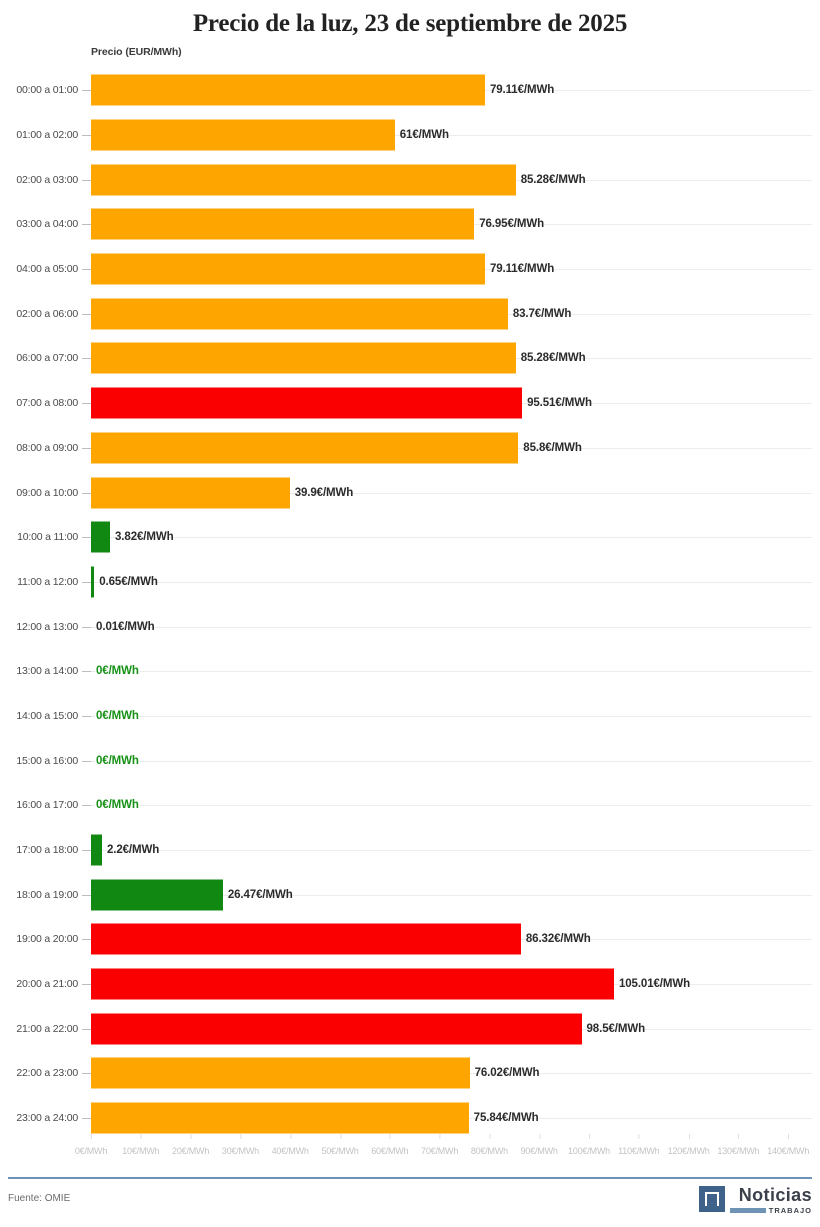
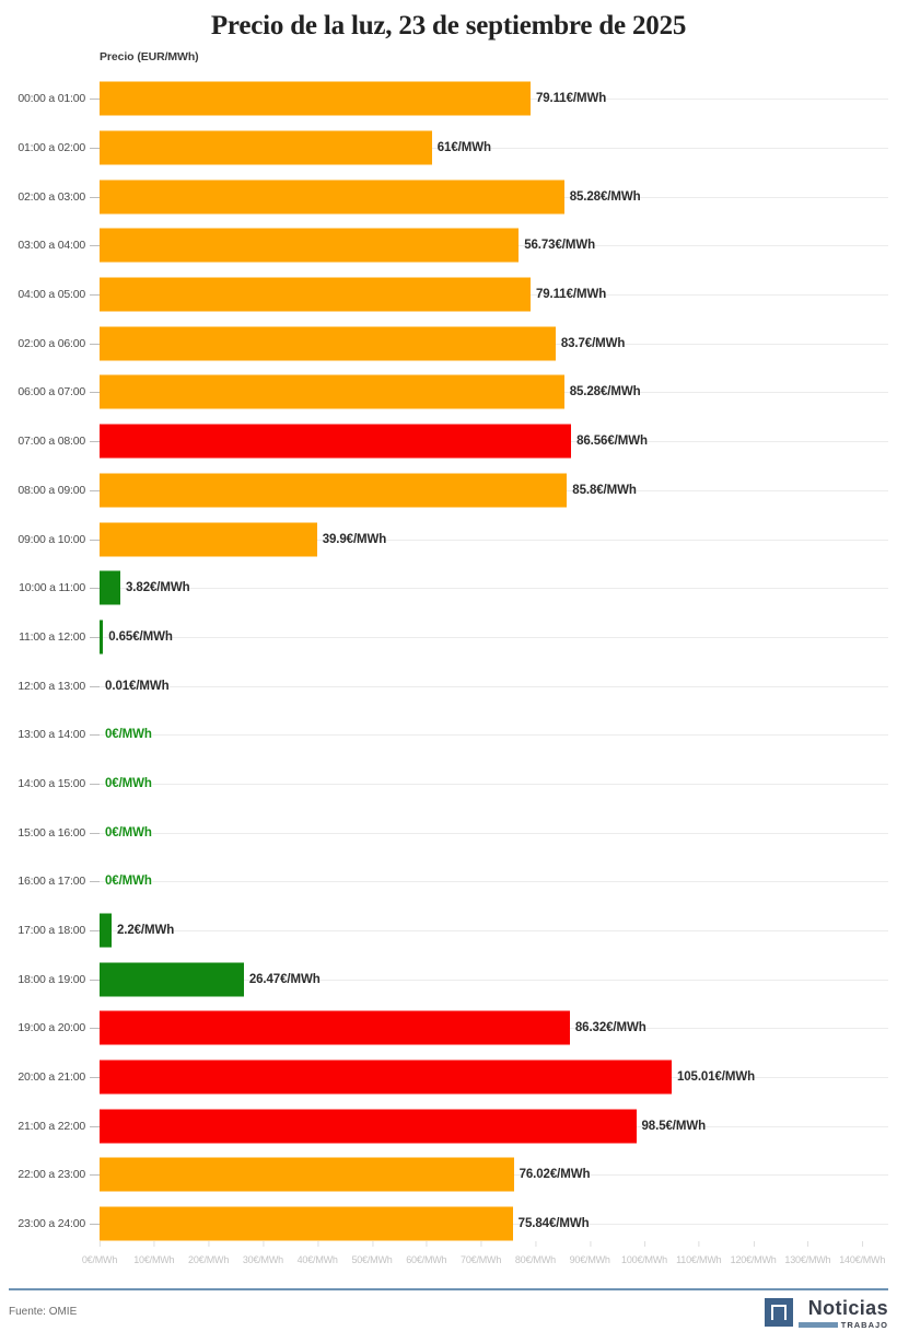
  Precio de la luz, 23 de septiembre de 2025
  Precio (EUR/MWh)
  00:00 a 01:00
  79.11€/MWh
  01:00 a 02:00
  61€/MWh
  02:00 a 03:00
  85.28€/MWh
  03:00 a 04:00
- 76.95€/MWh
+ 56.73€/MWh
  04:00 a 05:00
  79.11€/MWh
  02:00 a 06:00
  83.7€/MWh
  06:00 a 07:00
  85.28€/MWh
  07:00 a 08:00
- 95.51€/MWh
+ 86.56€/MWh
  08:00 a 09:00
  85.8€/MWh
  09:00 a 10:00
  39.9€/MWh
  10:00 a 11:00
  3.82€/MWh
  11:00 a 12:00
  0.65€/MWh
  12:00 a 13:00
  0.01€/MWh
  13:00 a 14:00
  0€/MWh
  14:00 a 15:00
  0€/MWh
  15:00 a 16:00
  0€/MWh
  16:00 a 17:00
  0€/MWh
  17:00 a 18:00
  2.2€/MWh
  18:00 a 19:00
  26.47€/MWh
  19:00 a 20:00
  86.32€/MWh
  20:00 a 21:00
  105.01€/MWh
  21:00 a 22:00
  98.5€/MWh
  22:00 a 23:00
  76.02€/MWh
  23:00 a 24:00
  75.84€/MWh
  0€/MWh
  10€/MWh
  20€/MWh
  30€/MWh
  40€/MWh
  50€/MWh
  60€/MWh
  70€/MWh
  80€/MWh
  90€/MWh
  100€/MWh
  110€/MWh
  120€/MWh
  130€/MWh
  140€/MWh
  Fuente: OMIE
  Noticias
  TRABAJO
